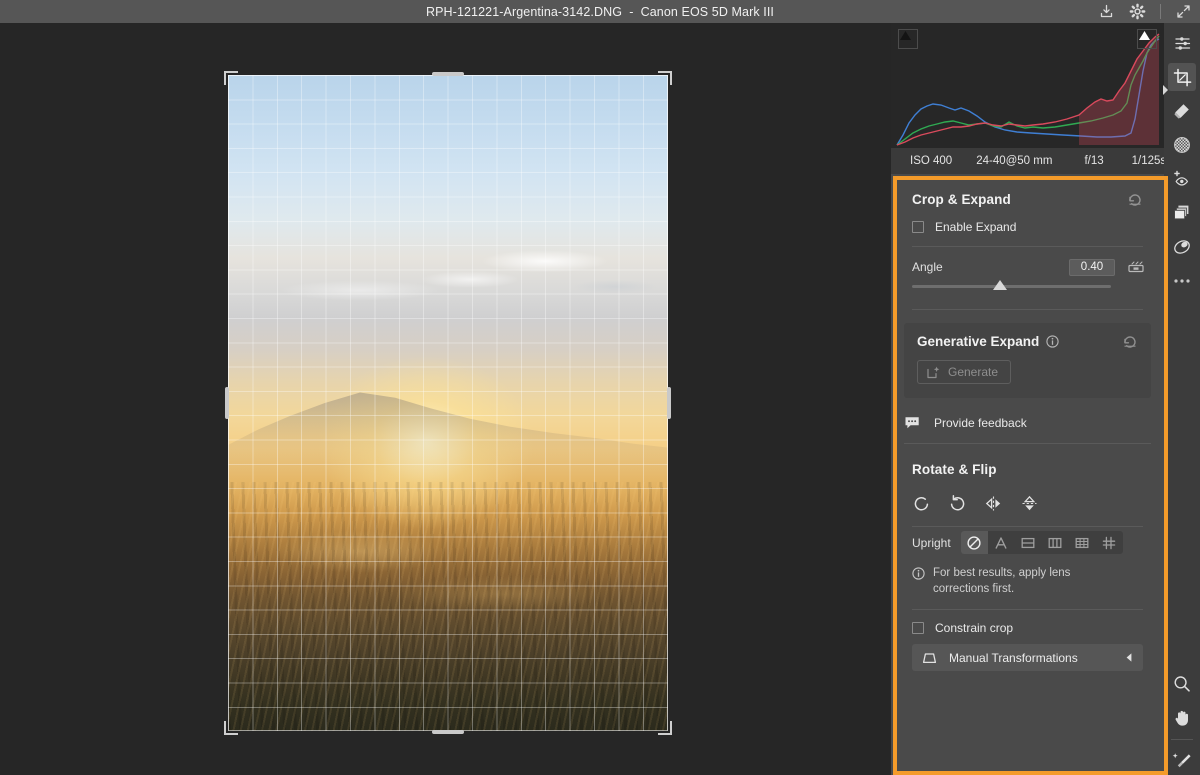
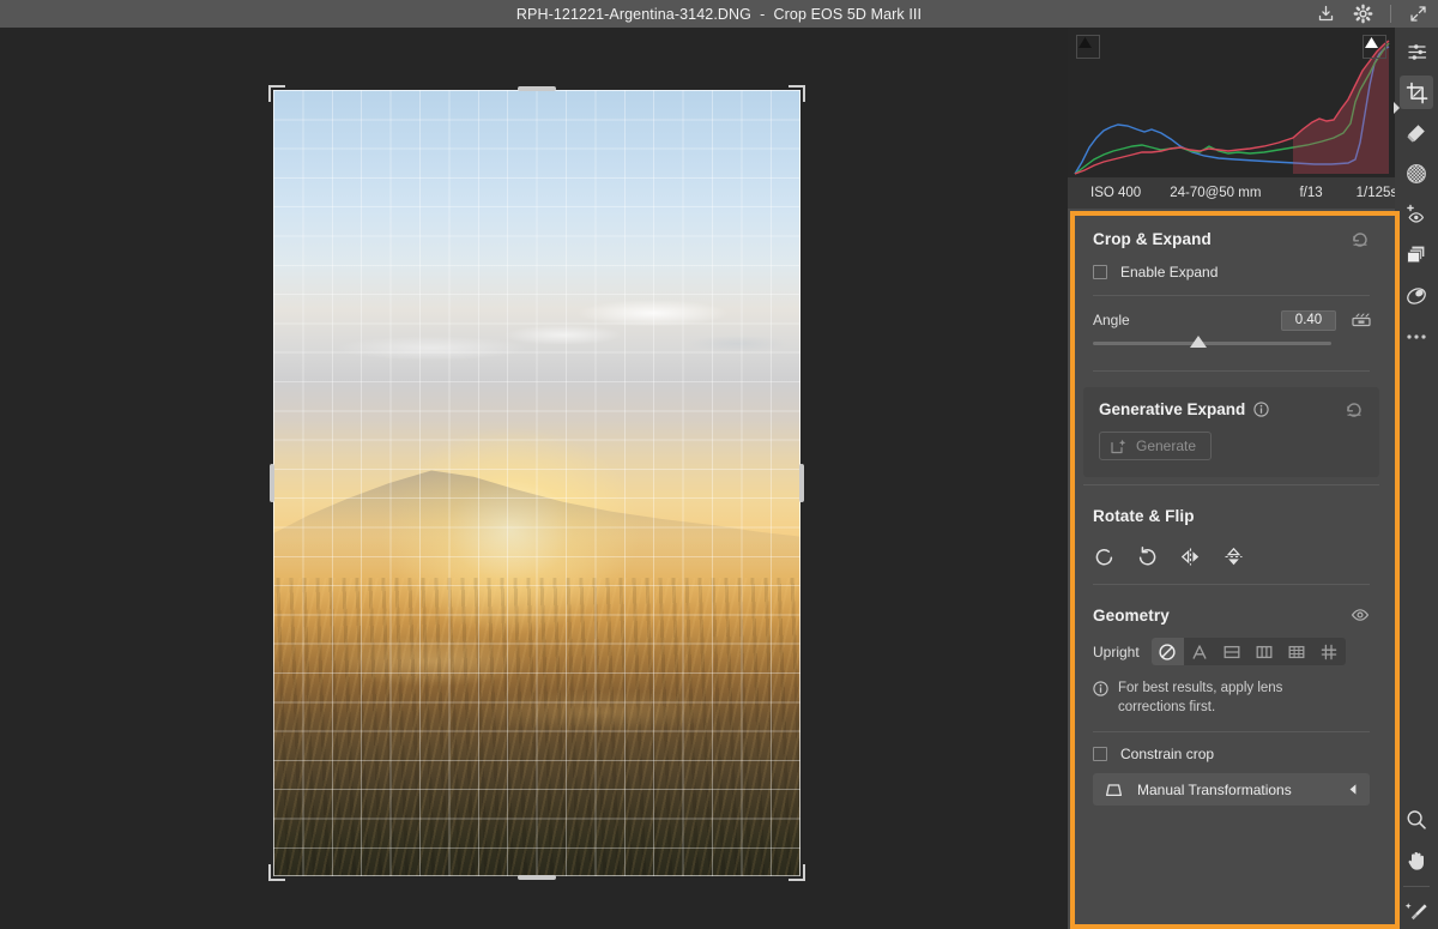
- RPH-121221-Argentina-3142.DNG - Canon EOS 5D Mark III
+ RPH-121221-Argentina-3142.DNG - Crop EOS 5D Mark III
  ISO 400
- 24-40@50 mm
+ 24-70@50 mm
  f/13
  1/125
  Crop & Expand
  Enable Expand
  Angle
  0.40
  Generative Expand
  Generate
- Provide feedback
  Rotate & Flip
+ Geometry
  Upright
  For best results, apply lens corrections first.
  Constrain crop
  Manual Transformations
